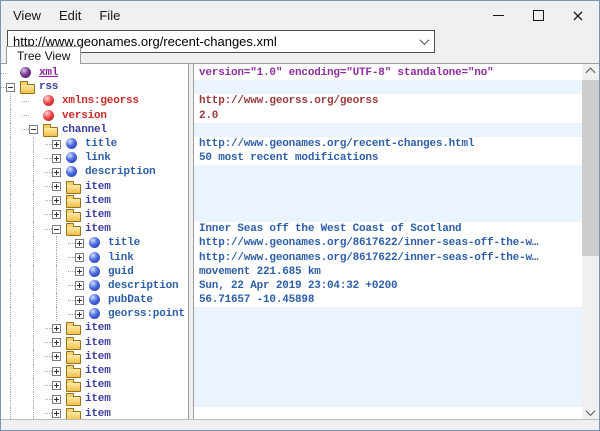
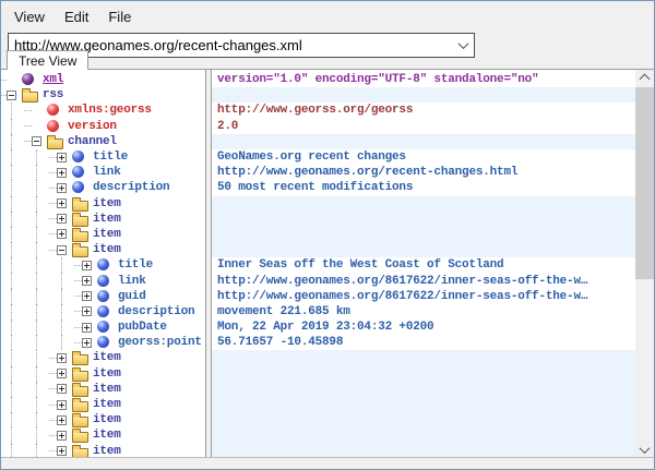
  View
  Edit
  File
- ×
  http://www.geonames.org/recent-changes.xml
  Tree View
  xml
  rss
  xmlns:georss
  version
  channel
  title
  link
  description
  item
  item
  item
  item
  title
  link
  guid
  description
  pubDate
  georss:point
  item
  item
  item
  item
  item
  item
  item
  version="1.0" encoding="UTF-8" standalone="no"
  http://www.georss.org/georss
  2.0
+ GeoNames.org recent changes
  http://www.geonames.org/recent-changes.html
  50 most recent modifications
  Inner Seas off the West Coast of Scotland
  http://www.geonames.org/8617622/inner-seas-off-the-w…
  http://www.geonames.org/8617622/inner-seas-off-the-w…
  movement 221.685 km
- Sun, 22 Apr 2019 23:04:32 +0200
+ Mon, 22 Apr 2019 23:04:32 +0200
  56.71657 -10.45898
